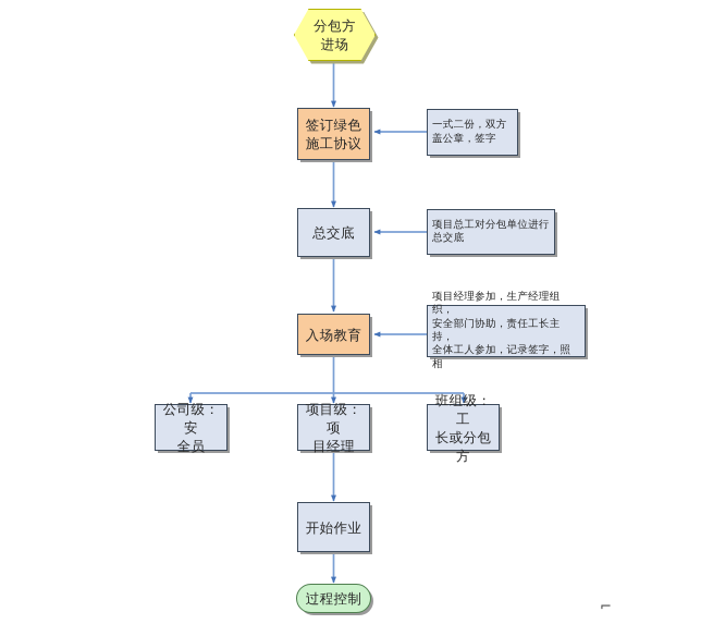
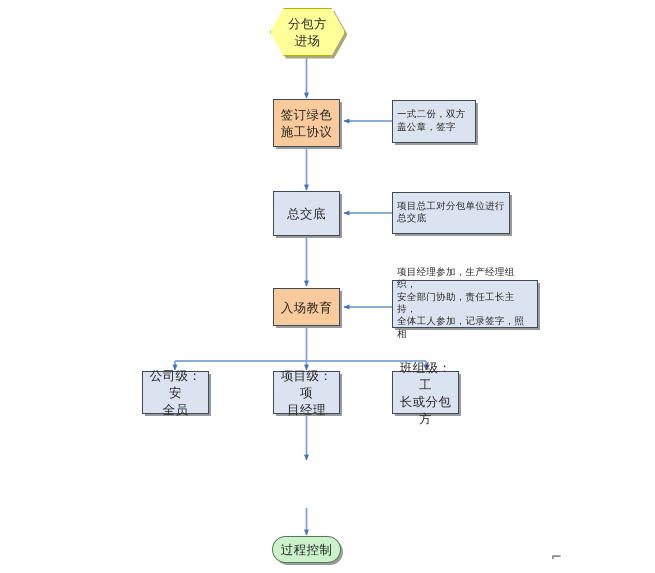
  分包方
  进场
  签订绿色
  施工协议
  一式二份，双方
  盖公章，签字
  总交底
  项目总工对分包单位进行
  总交底
  入场教育
  项目经理参加，生产经理组织，
  安全部门协助，责任工长主持，
  全体工人参加，记录签字，照相
  公司级：安
  全员
  项目级：项
  目经理
  班组级：工
  长或分包方
- 开始作业
  过程控制
  ⌐
